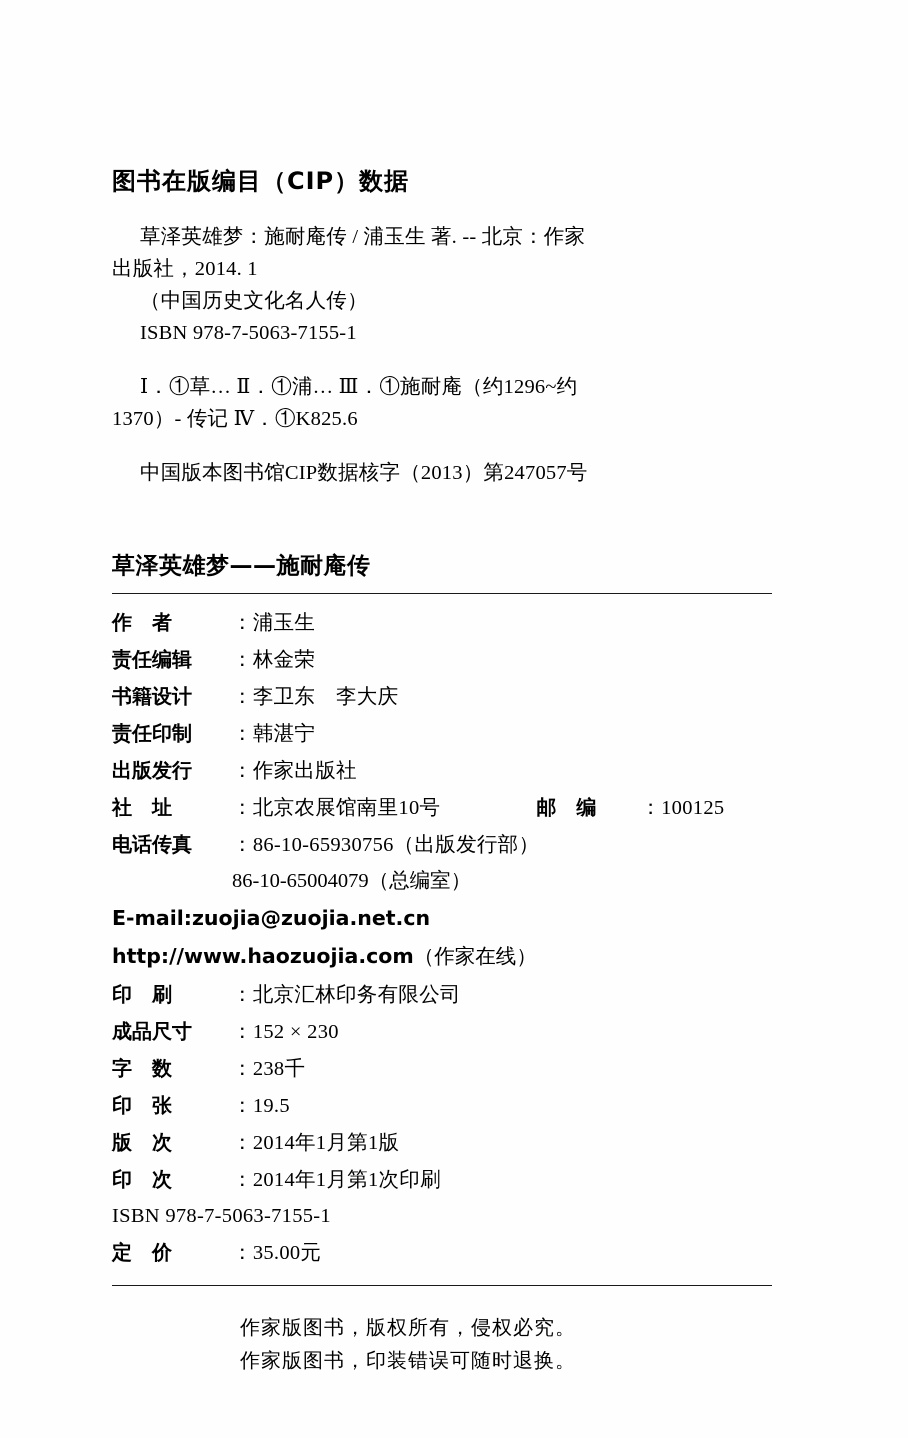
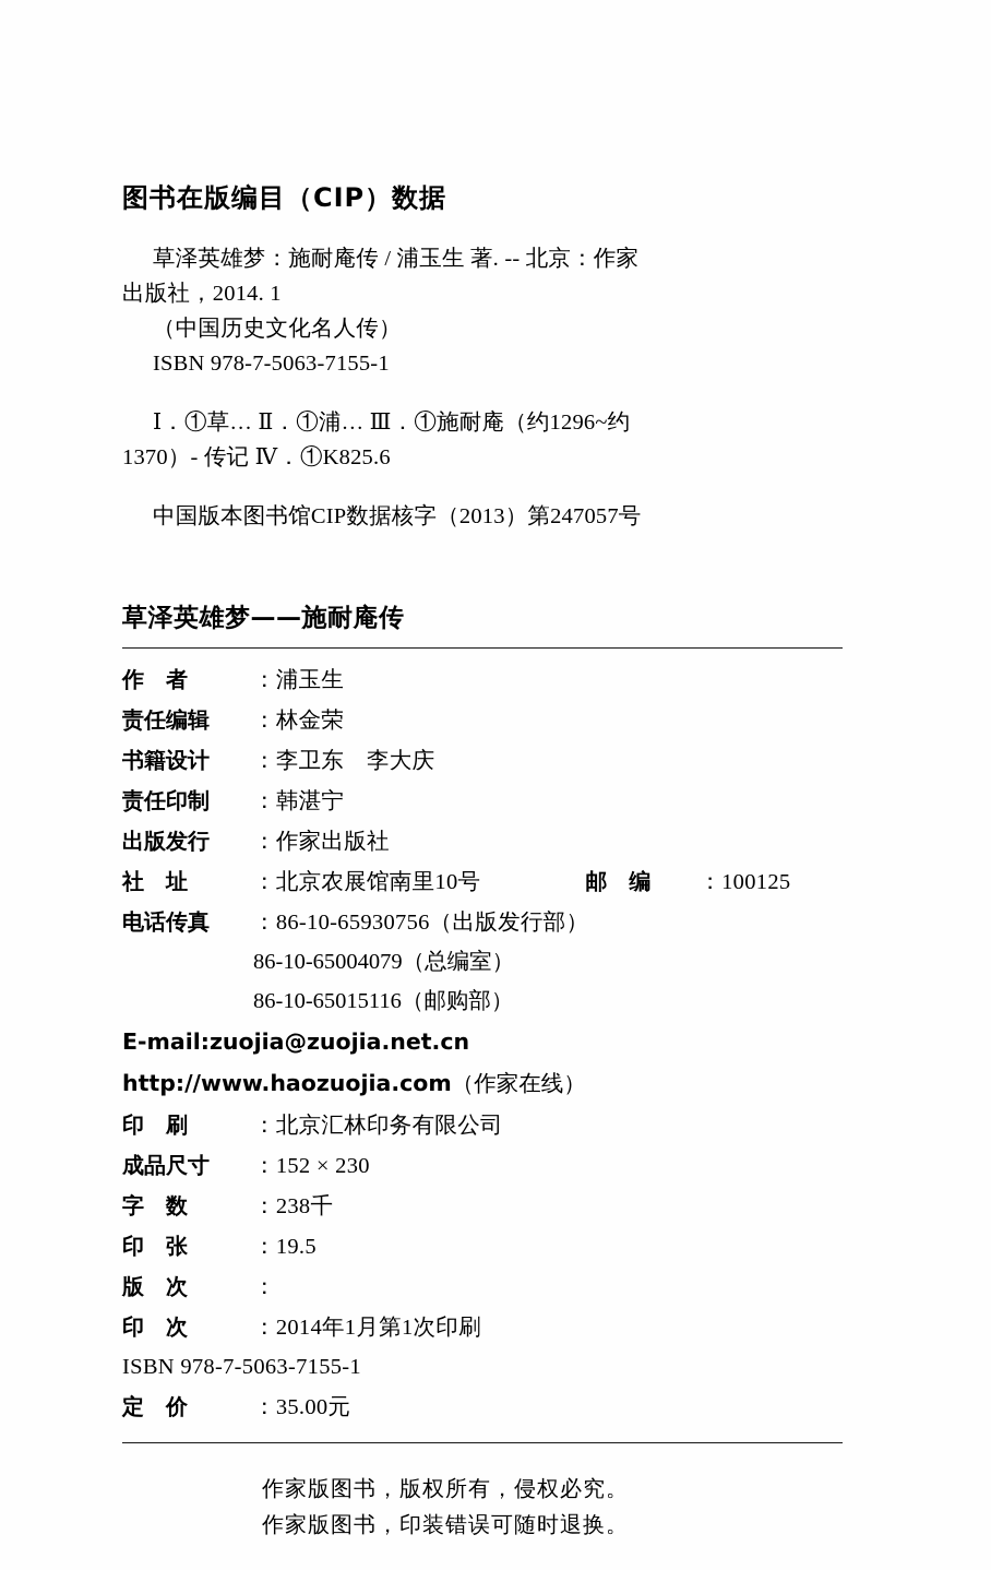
  图书在版编目（CIP）数据
  草泽英雄梦：施耐庵传 / 浦玉生 著. -- 北京：作家
  出版社，2014. 1
  （中国历史文化名人传）
  ISBN 978-7-5063-7155-1
  Ⅰ．①草… Ⅱ．①浦… Ⅲ．①施耐庵（约1296~约
  1370）- 传记 Ⅳ．①K825.6
  中国版本图书馆CIP数据核字（2013）第247057号
  草泽英雄梦——施耐庵传
  作 者
  ：
  浦玉生
  责任编辑
  ：
  林金荣
  书籍设计
  ：
  李卫东 李大庆
  责任印制
  ：
  韩湛宁
  出版发行
  ：
  作家出版社
  社 址
  ：
  北京农展馆南里10号
  邮 编
  ：
  100125
  电话传真
  ：
  86-10-65930756（出版发行部）
  86-10-65004079（总编室）
+ 86-10-65015116（邮购部）
  E-mail:zuojia@zuojia.net.cn
  http://www.haozuojia.com（作家在线）
  印 刷
  ：
  北京汇林印务有限公司
  成品尺寸
  ：
  152 × 230
  字 数
  ：
  238千
  印 张
  ：
  19.5
  版 次
  ：
- 2014年1月第1版
  印 次
  ：
  2014年1月第1次印刷
  ISBN 978-7-5063-7155-1
  定 价
  ：
  35.00元
  作家版图书，版权所有，侵权必究。
  作家版图书，印装错误可随时退换。
